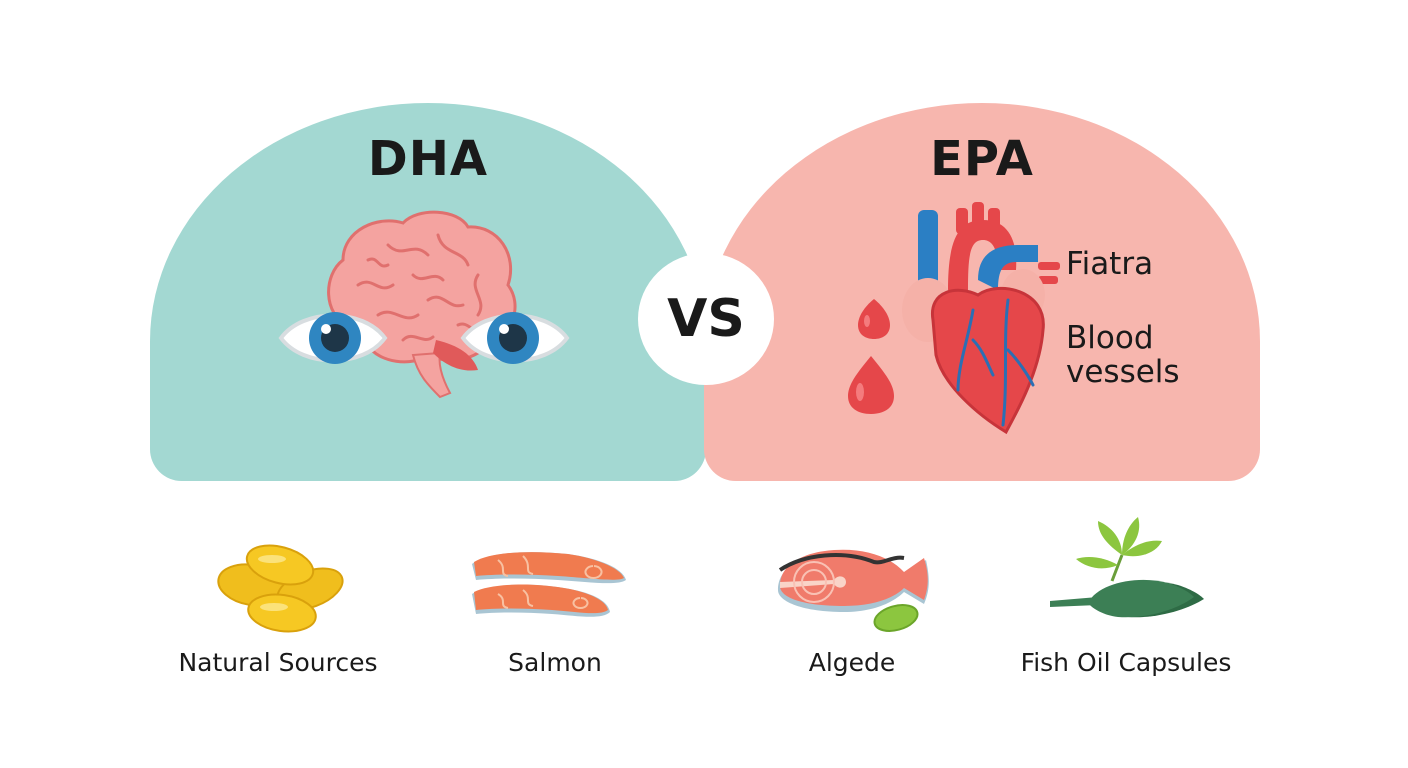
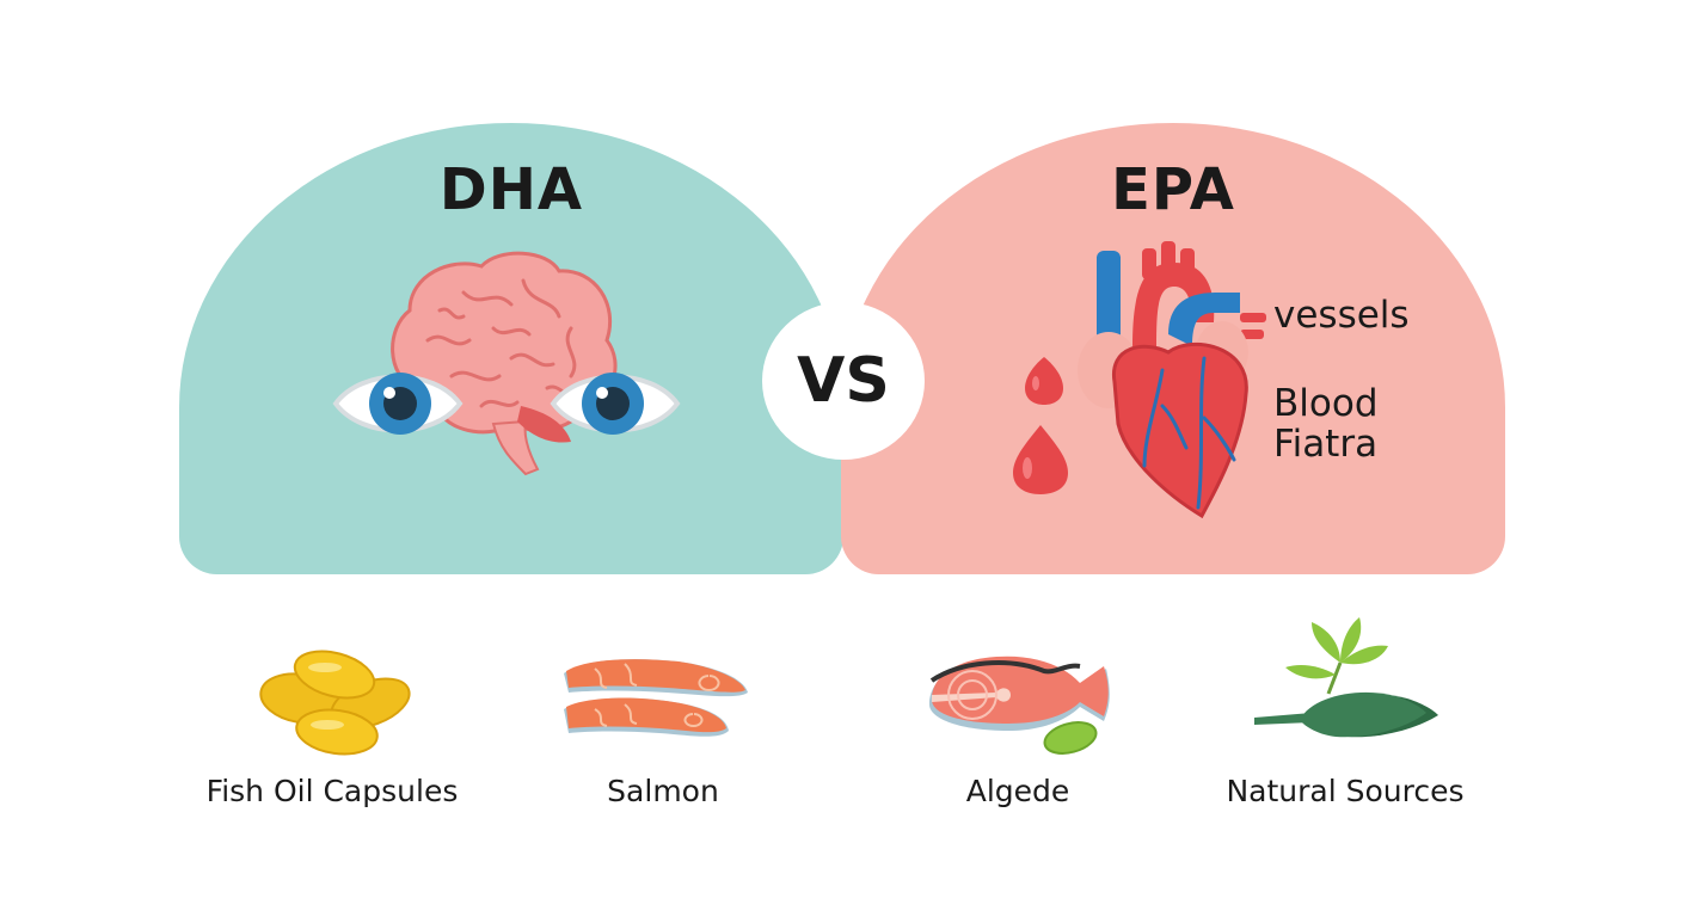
  DHA
  EPA
- Fiatra
+ vessels
  Blood
- vessels
+ Fiatra
  VS
- Natural Sources
+ Fish Oil Capsules
  Salmon
  Algede
- Fish Oil Capsules
+ Natural Sources
